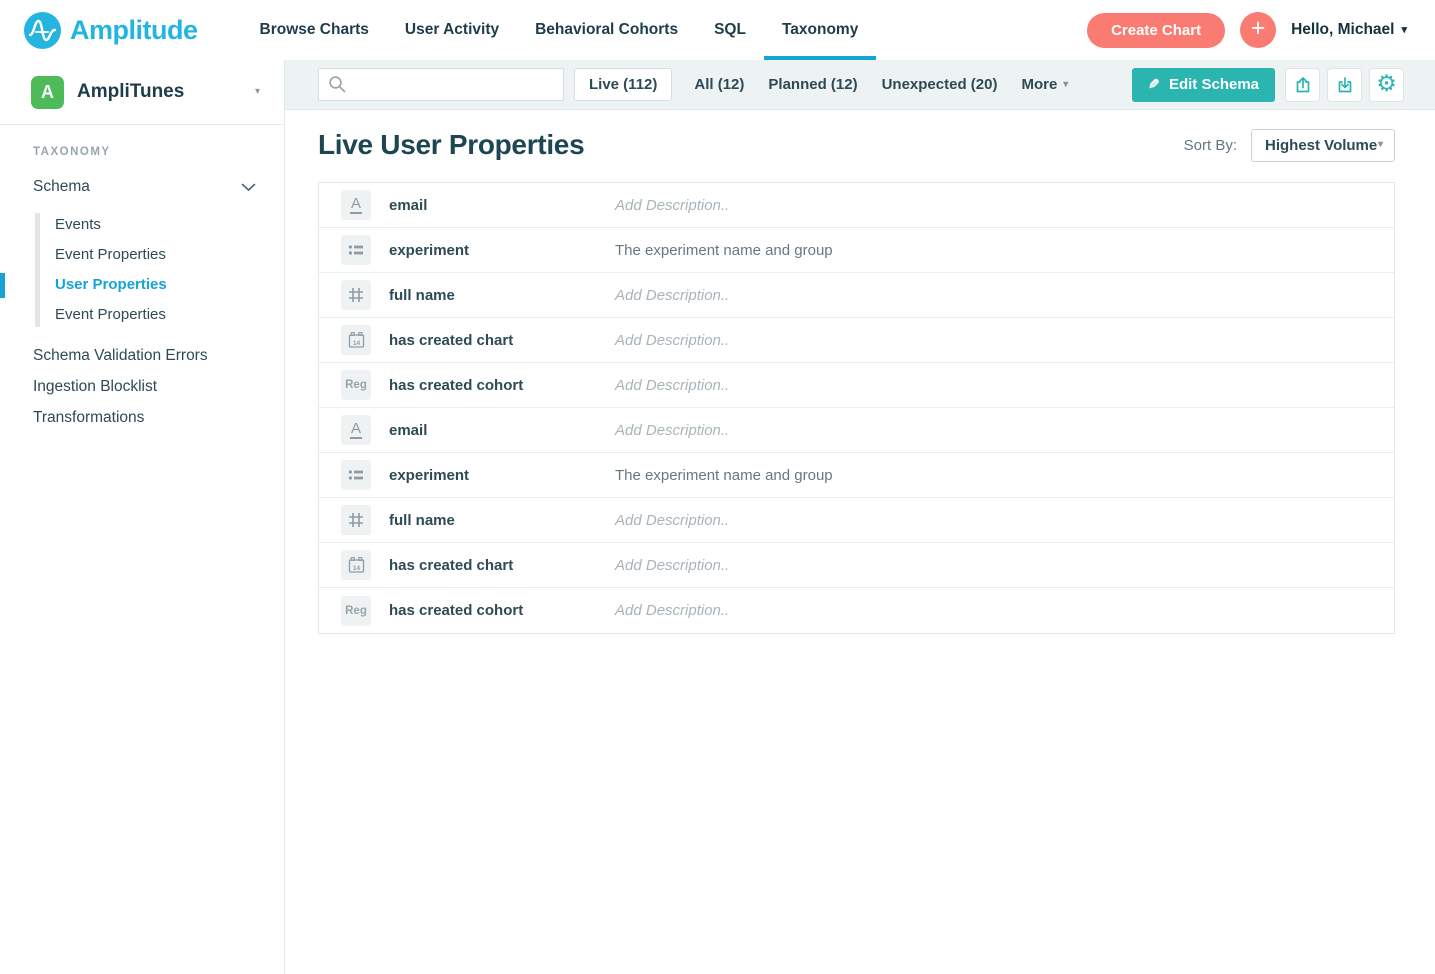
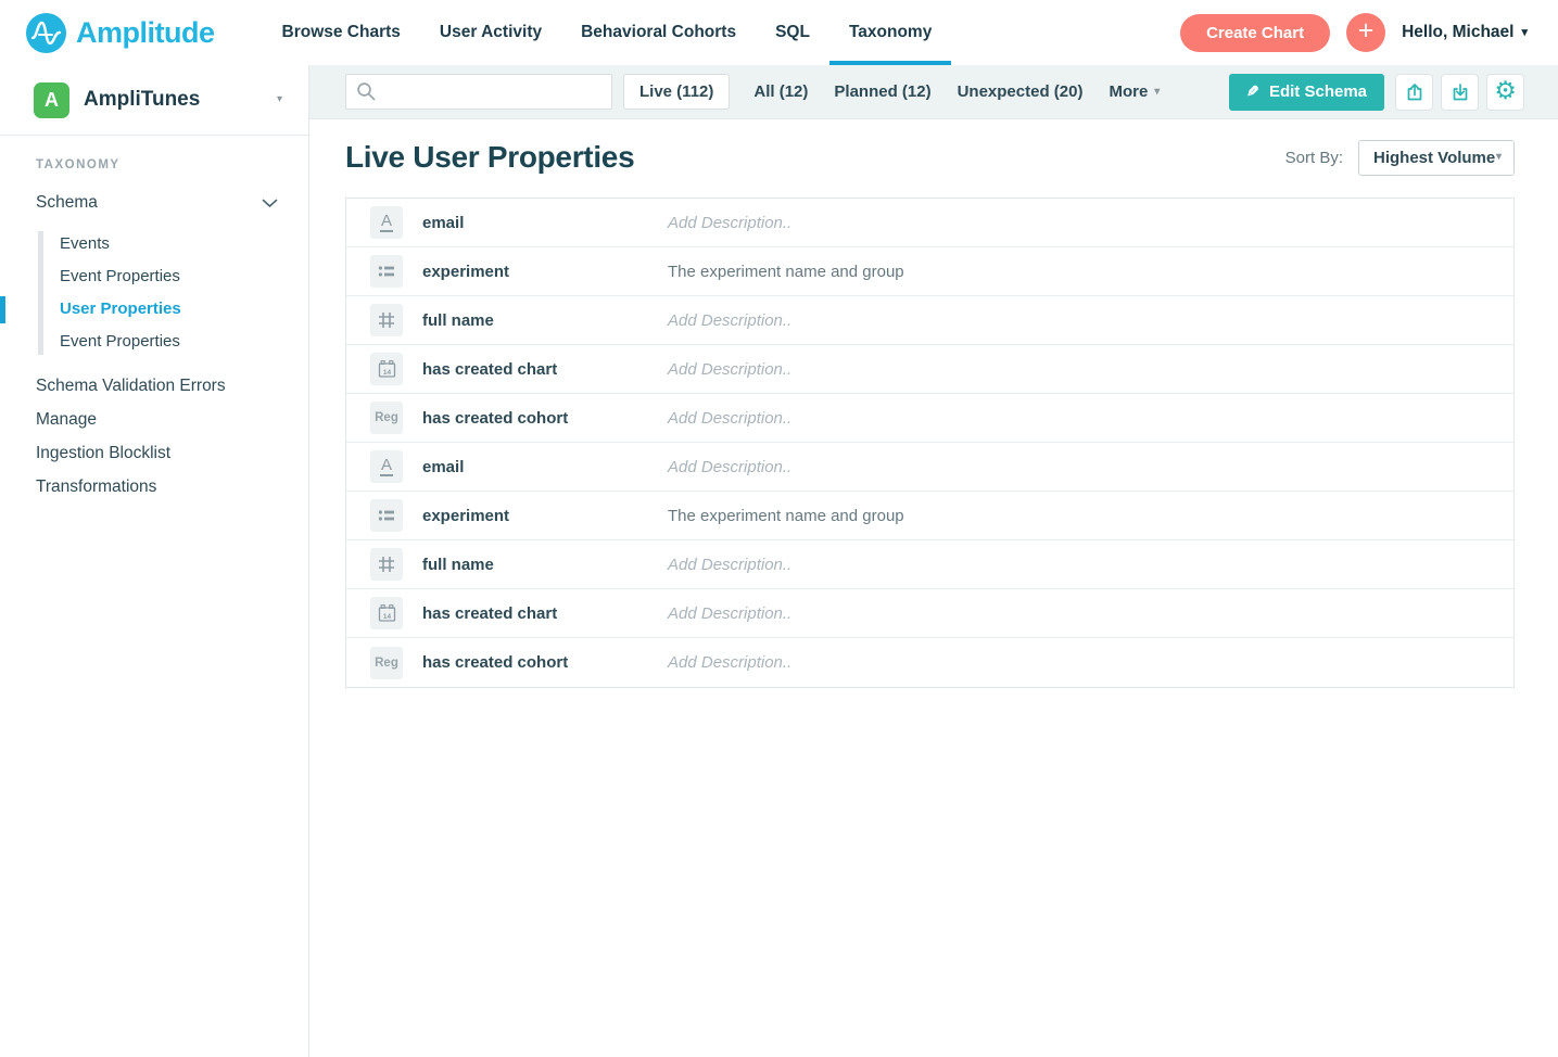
  Amplitude
  Browse Charts
  User Activity
  Behavioral Cohorts
  SQL
  Taxonomy
  Create Chart
  +
  Hello, Michael
  ▾
  A
  AmpliTunes
  ▾
  TAXONOMY
  Schema
  Events
  Event Properties
  User Properties
  Event Properties
  Schema Validation Errors
+ Manage
  Ingestion Blocklist
  Transformations
  Live (112)
  All (12)
  Planned (12)
  Unexpected (20)
  More
  ▾
  Edit Schema
  ⚙
  Live User Properties
  Sort By:
  Highest Volume
  ▾
  A
  email
  Add Description..
  experiment
  The experiment name and group
  full name
  Add Description..
  has created chart
  Add Description..
  Reg
  has created cohort
  Add Description..
  A
  email
  Add Description..
  experiment
  The experiment name and group
  full name
  Add Description..
  has created chart
  Add Description..
  Reg
  has created cohort
  Add Description..
